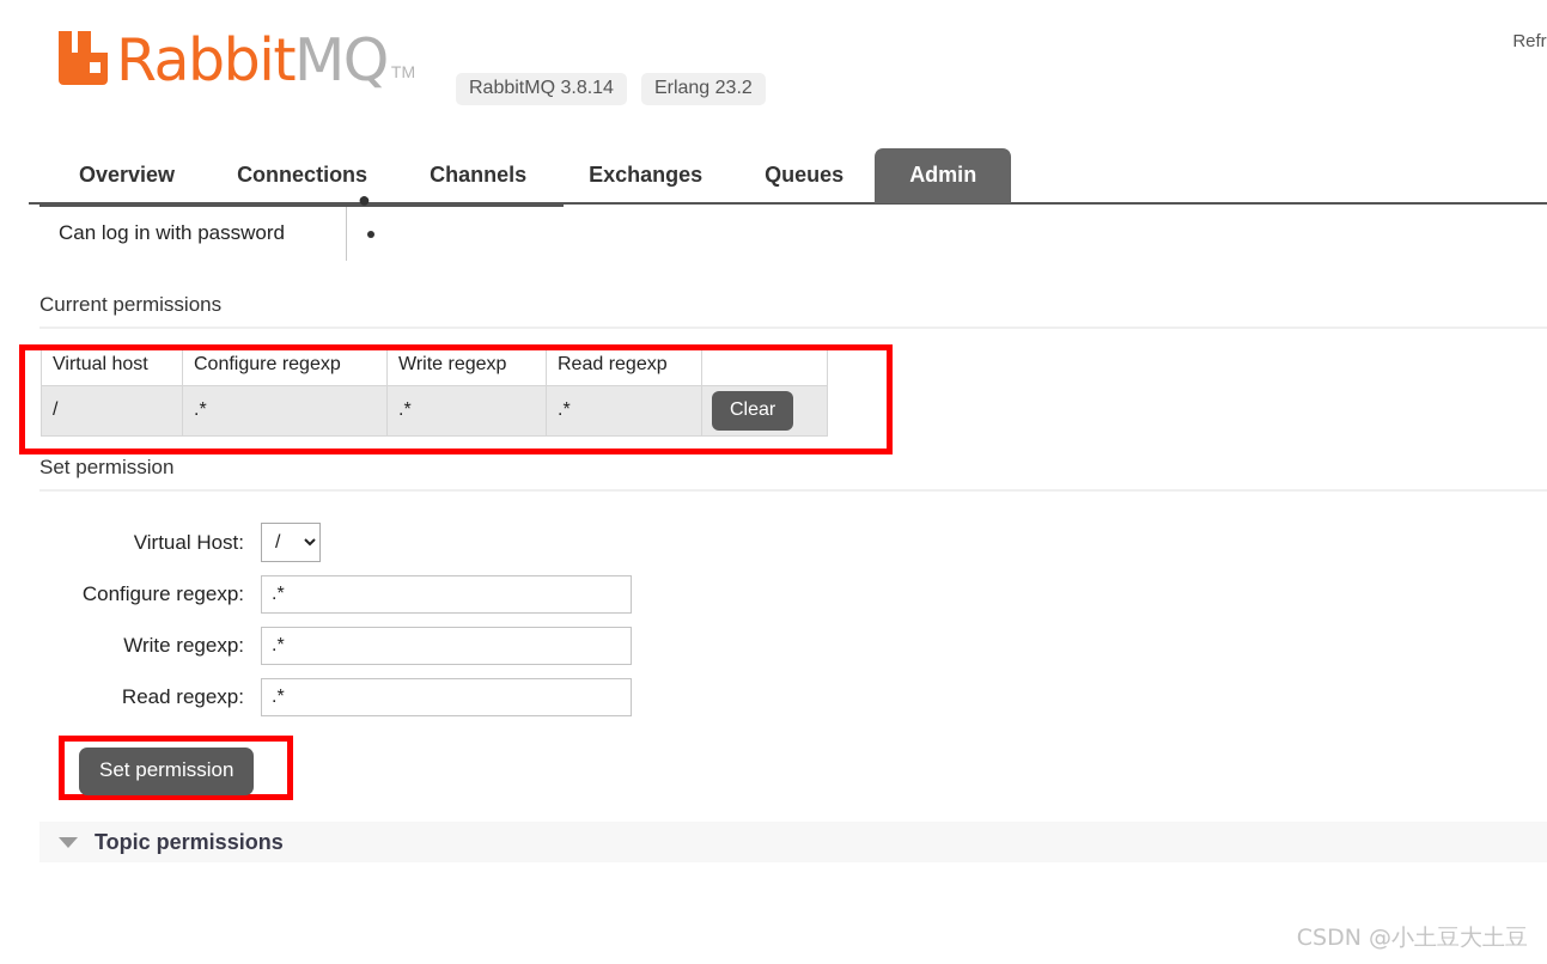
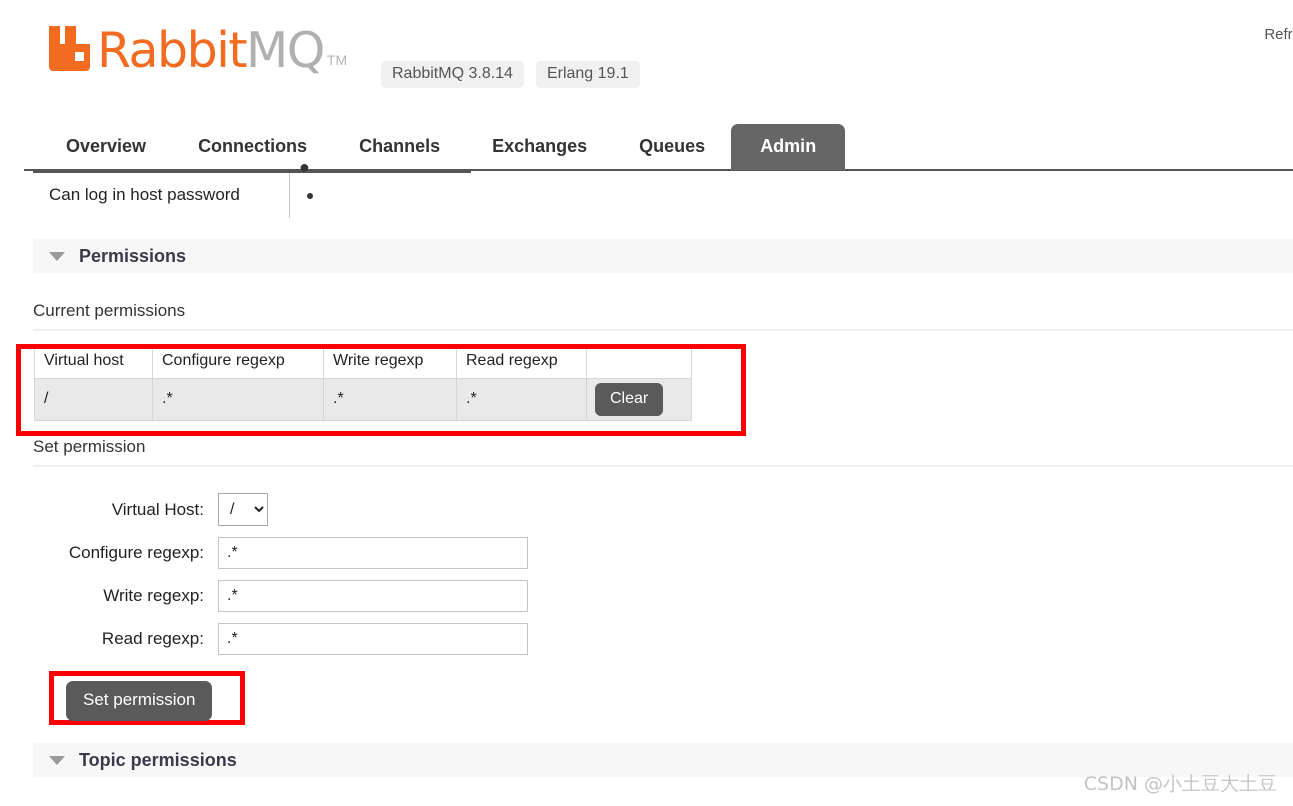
  RabbitMQ
  TM
  RabbitMQ 3.8.14
- Erlang 23.2
+ Erlang 19.1
  Refr
  Overview
  Connections
  Channels
  Exchanges
  Queues
  Admin
  ●
- Can log in with password
+ Can log in host password
+ Permissions
  Current permissions
  Virtual host	Configure regexp	Write regexp	Read regexp
  /	.*	.*	.*	Clear
  Set permission
  Virtual Host:
  /
  Configure regexp:
  .*
  Write regexp:
  .*
  Read regexp:
  .*
  Set permission
  Topic permissions
  CSDN @小土豆大土豆
